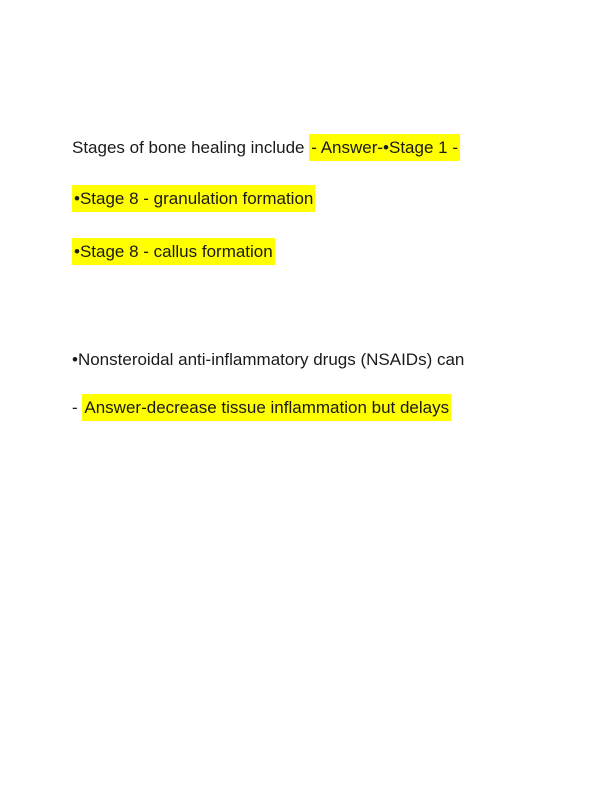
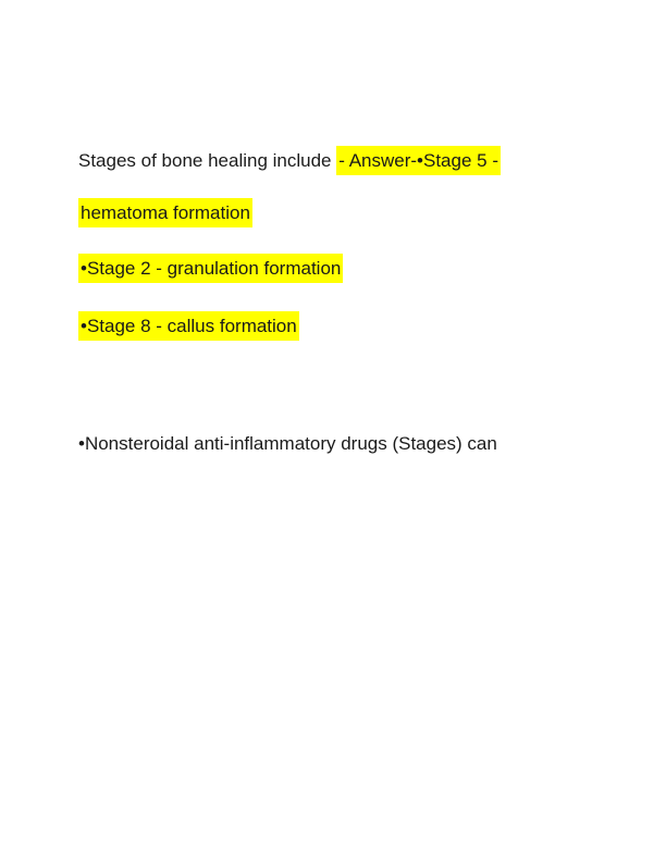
- Stages of bone healing include - Answer-•Stage 1 -
+ Stages of bone healing include - Answer-•Stage 5 -
+ hematoma formation
- •Stage 8 - granulation formation
+ •Stage 2 - granulation formation
  •Stage 8 - callus formation
- •Nonsteroidal anti-inflammatory drugs (NSAIDs) can
+ •Nonsteroidal anti-inflammatory drugs (Stages) can
- - Answer-decrease tissue inflammation but delays
